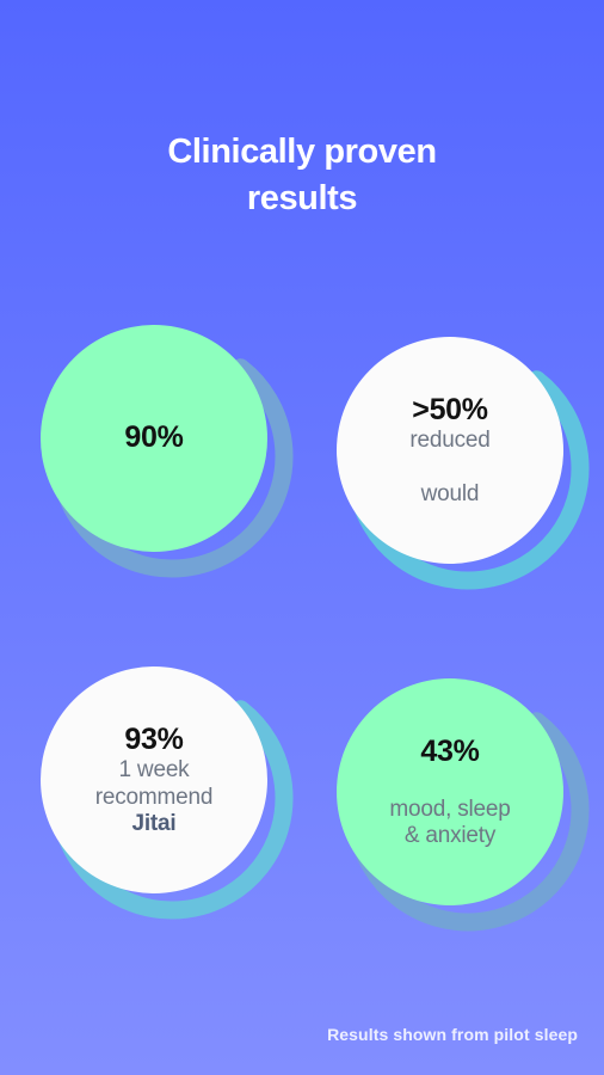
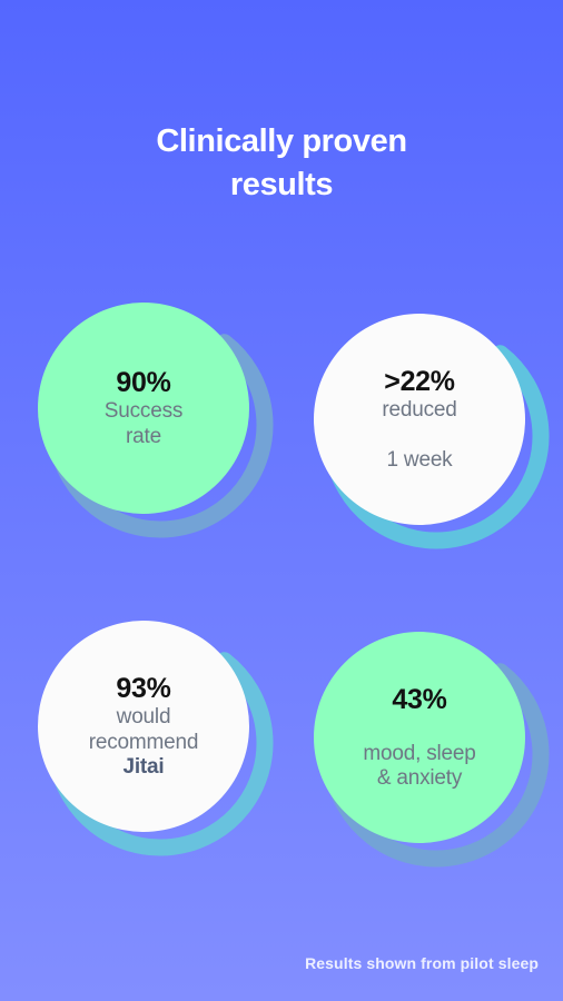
  Clinically proven
  results
  90%
+ Success
+ rate
- >50%
+ >22%
  reduced
- would
+ 1 week
  93%
- 1 week
+ would
  recommend
  Jitai
  43%
  mood, sleep
  & anxiety
  Results shown from pilot sleep
